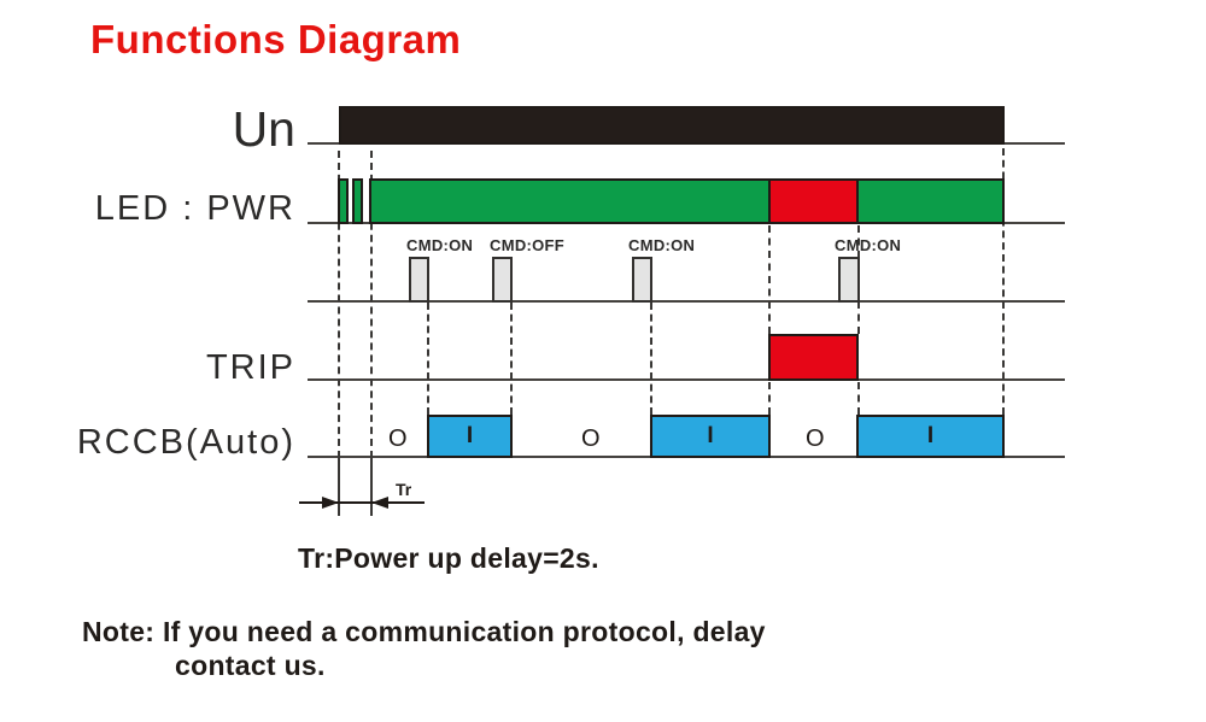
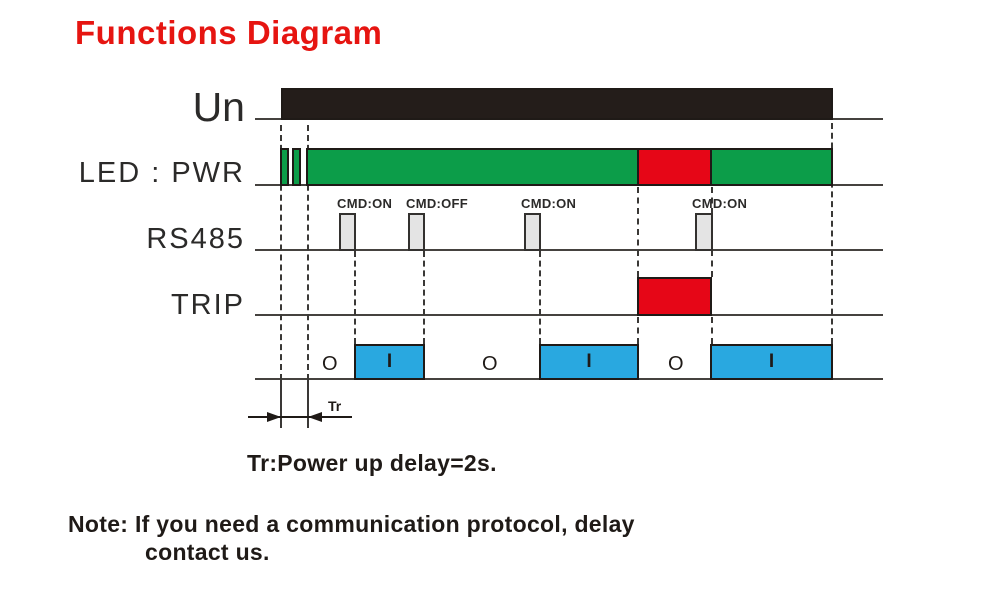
  Functions Diagram
  Un
  LED : PWR
+ RS485
  TRIP
- RCCB(Auto)
  CMD:ON
  CMD:OFF
  CMD:ON
  CMD:ON
  O
  I
  O
  I
  O
  I
  Tr
  Tr:Power up delay=2s.
  Note: If you need a communication protocol, delay
  contact us.
